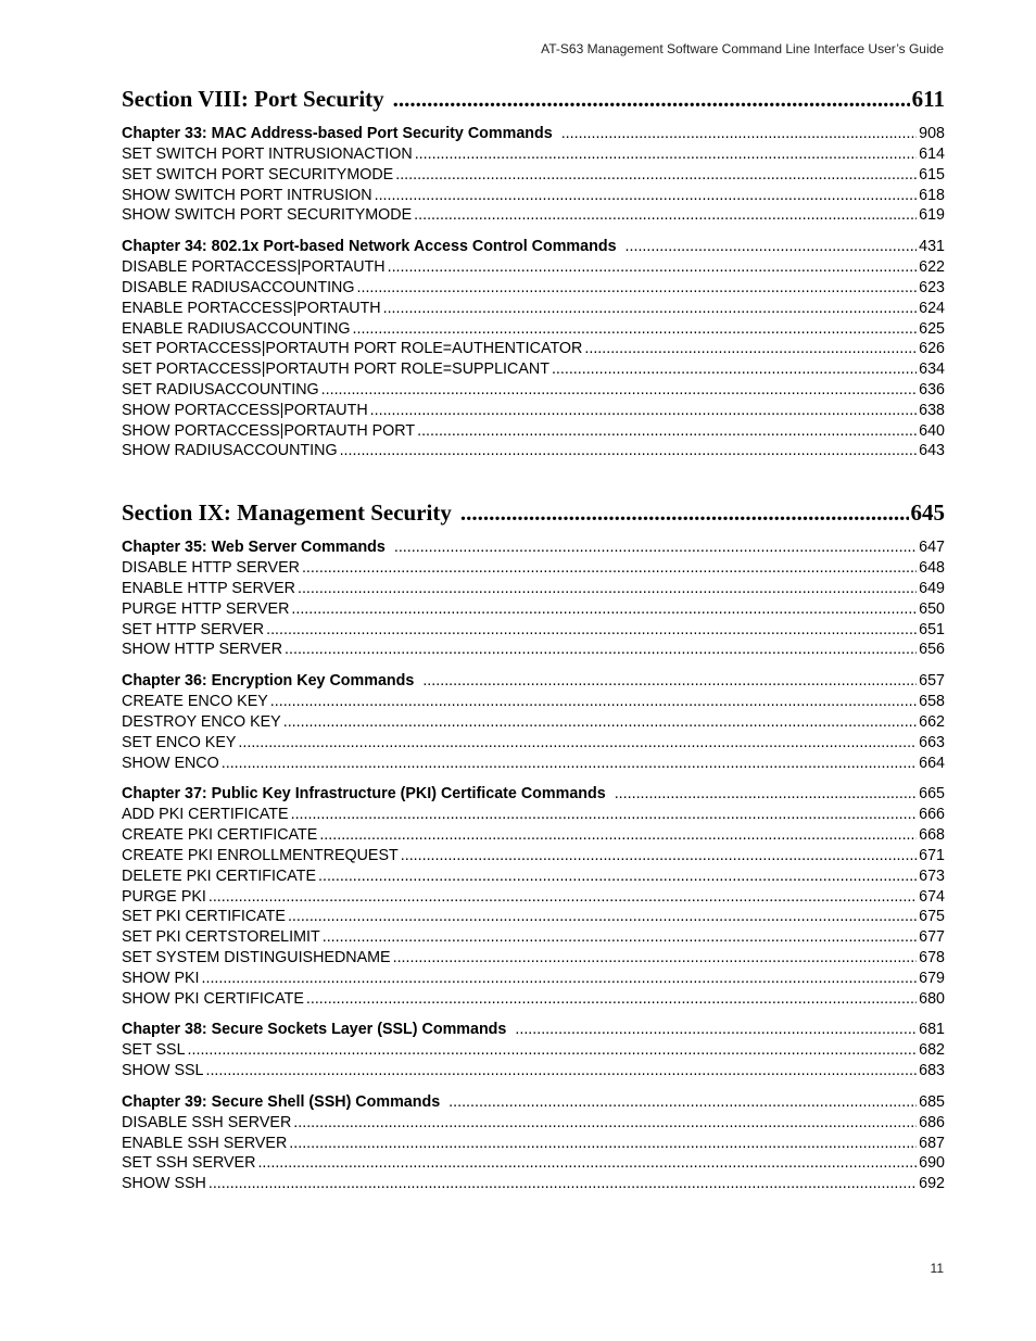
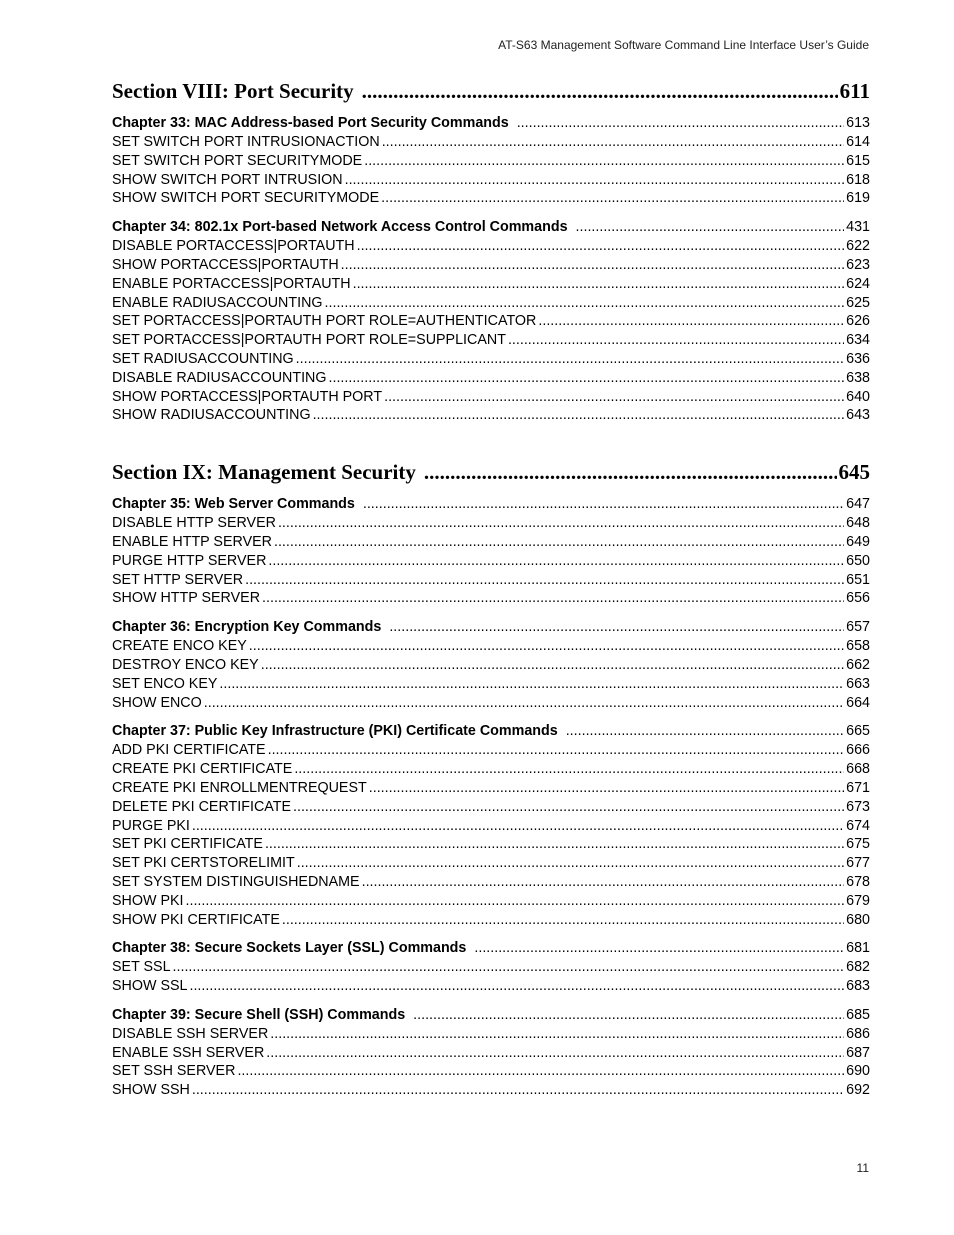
  AT-S63 Management Software Command Line Interface User’s Guide
  Section VIII: Port Security
  611
  Chapter 33: MAC Address-based Port Security Commands
- 908
+ 613
  SET SWITCH PORT INTRUSIONACTION
  614
  SET SWITCH PORT SECURITYMODE
  615
  SHOW SWITCH PORT INTRUSION
  618
  SHOW SWITCH PORT SECURITYMODE
  619
  Chapter 34: 802.1x Port-based Network Access Control Commands
  431
  DISABLE PORTACCESS|PORTAUTH
  622
- DISABLE RADIUSACCOUNTING
+ SHOW PORTACCESS|PORTAUTH
  623
  ENABLE PORTACCESS|PORTAUTH
  624
  ENABLE RADIUSACCOUNTING
  625
  SET PORTACCESS|PORTAUTH PORT ROLE=AUTHENTICATOR
  626
  SET PORTACCESS|PORTAUTH PORT ROLE=SUPPLICANT
  634
  SET RADIUSACCOUNTING
  636
- SHOW PORTACCESS|PORTAUTH
+ DISABLE RADIUSACCOUNTING
  638
  SHOW PORTACCESS|PORTAUTH PORT
  640
  SHOW RADIUSACCOUNTING
  643
  Section IX: Management Security
  645
  Chapter 35: Web Server Commands
  647
  DISABLE HTTP SERVER
  648
  ENABLE HTTP SERVER
  649
  PURGE HTTP SERVER
  650
  SET HTTP SERVER
  651
  SHOW HTTP SERVER
  656
  Chapter 36: Encryption Key Commands
  657
  CREATE ENCO KEY
  658
  DESTROY ENCO KEY
  662
  SET ENCO KEY
  663
  SHOW ENCO
  664
  Chapter 37: Public Key Infrastructure (PKI) Certificate Commands
  665
  ADD PKI CERTIFICATE
  666
  CREATE PKI CERTIFICATE
  668
  CREATE PKI ENROLLMENTREQUEST
  671
  DELETE PKI CERTIFICATE
  673
  PURGE PKI
  674
  SET PKI CERTIFICATE
  675
  SET PKI CERTSTORELIMIT
  677
  SET SYSTEM DISTINGUISHEDNAME
  678
  SHOW PKI
  679
  SHOW PKI CERTIFICATE
  680
  Chapter 38: Secure Sockets Layer (SSL) Commands
  681
  SET SSL
  682
  SHOW SSL
  683
  Chapter 39: Secure Shell (SSH) Commands
  685
  DISABLE SSH SERVER
  686
  ENABLE SSH SERVER
  687
  SET SSH SERVER
  690
  SHOW SSH
  692
  11
